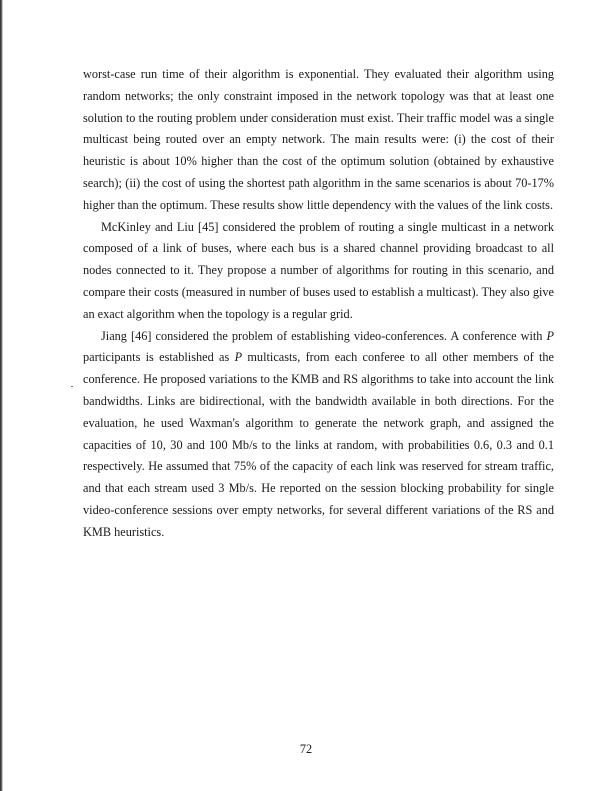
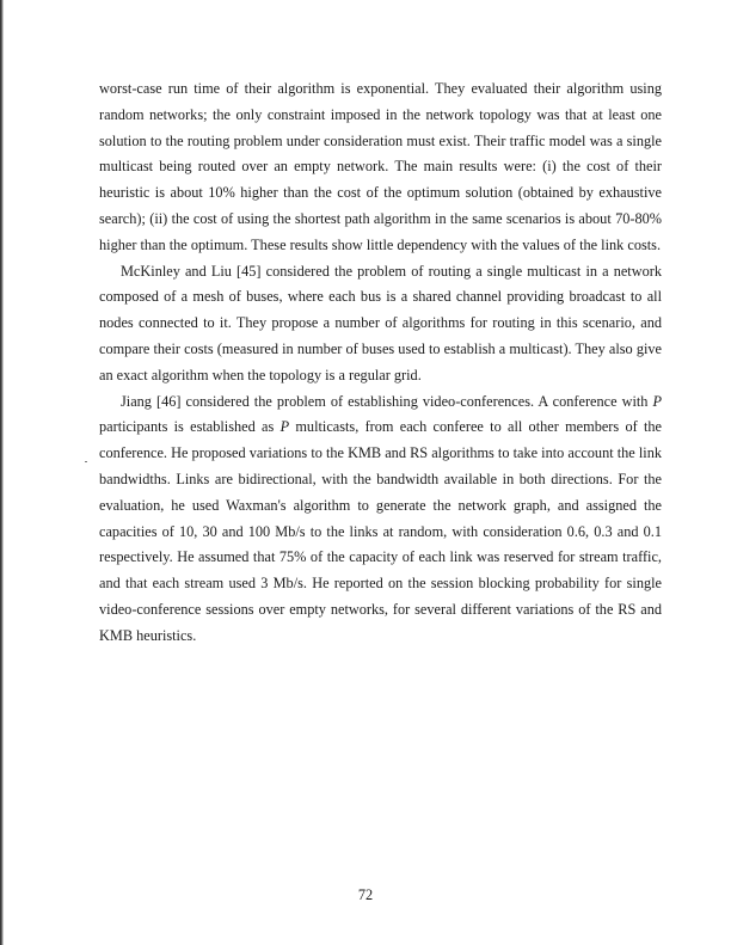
- worst-case run time of their algorithm is exponential. They evaluated their algorithm using random networks; the only constraint imposed in the network topology was that at least one solution to the routing problem under consideration must exist. Their traffic model was a single multicast being routed over an empty network. The main results were: (i) the cost of their heuristic is about 10% higher than the cost of the optimum solution (obtained by exhaustive search); (ii) the cost of using the shortest path algorithm in the same scenarios is about 70-17% higher than the optimum. These results show little dependency with the values of the link costs.
+ worst-case run time of their algorithm is exponential. They evaluated their algorithm using random networks; the only constraint imposed in the network topology was that at least one solution to the routing problem under consideration must exist. Their traffic model was a single multicast being routed over an empty network. The main results were: (i) the cost of their heuristic is about 10% higher than the cost of the optimum solution (obtained by exhaustive search); (ii) the cost of using the shortest path algorithm in the same scenarios is about 70-80% higher than the optimum. These results show little dependency with the values of the link costs.
- McKinley and Liu [45] considered the problem of routing a single multicast in a network composed of a link of buses, where each bus is a shared channel providing broadcast to all nodes connected to it. They propose a number of algorithms for routing in this scenario, and compare their costs (measured in number of buses used to establish a multicast). They also give an exact algorithm when the topology is a regular grid.
+ McKinley and Liu [45] considered the problem of routing a single multicast in a network composed of a mesh of buses, where each bus is a shared channel providing broadcast to all nodes connected to it. They propose a number of algorithms for routing in this scenario, and compare their costs (measured in number of buses used to establish a multicast). They also give an exact algorithm when the topology is a regular grid.
- Jiang [46] considered the problem of establishing video-conferences. A conference with P participants is established as P multicasts, from each conferee to all other members of the conference. He proposed variations to the KMB and RS algorithms to take into account the link bandwidths. Links are bidirectional, with the bandwidth available in both directions. For the evaluation, he used Waxman's algorithm to generate the network graph, and assigned the capacities of 10, 30 and 100 Mb/s to the links at random, with probabilities 0.6, 0.3 and 0.1 respectively. He assumed that 75% of the capacity of each link was reserved for stream traffic, and that each stream used 3 Mb/s. He reported on the session blocking probability for single video-conference sessions over empty networks, for several different variations of the RS and KMB heuristics.
+ Jiang [46] considered the problem of establishing video-conferences. A conference with P participants is established as P multicasts, from each conferee to all other members of the conference. He proposed variations to the KMB and RS algorithms to take into account the link bandwidths. Links are bidirectional, with the bandwidth available in both directions. For the evaluation, he used Waxman's algorithm to generate the network graph, and assigned the capacities of 10, 30 and 100 Mb/s to the links at random, with consideration 0.6, 0.3 and 0.1 respectively. He assumed that 75% of the capacity of each link was reserved for stream traffic, and that each stream used 3 Mb/s. He reported on the session blocking probability for single video-conference sessions over empty networks, for several different variations of the RS and KMB heuristics.
  72
